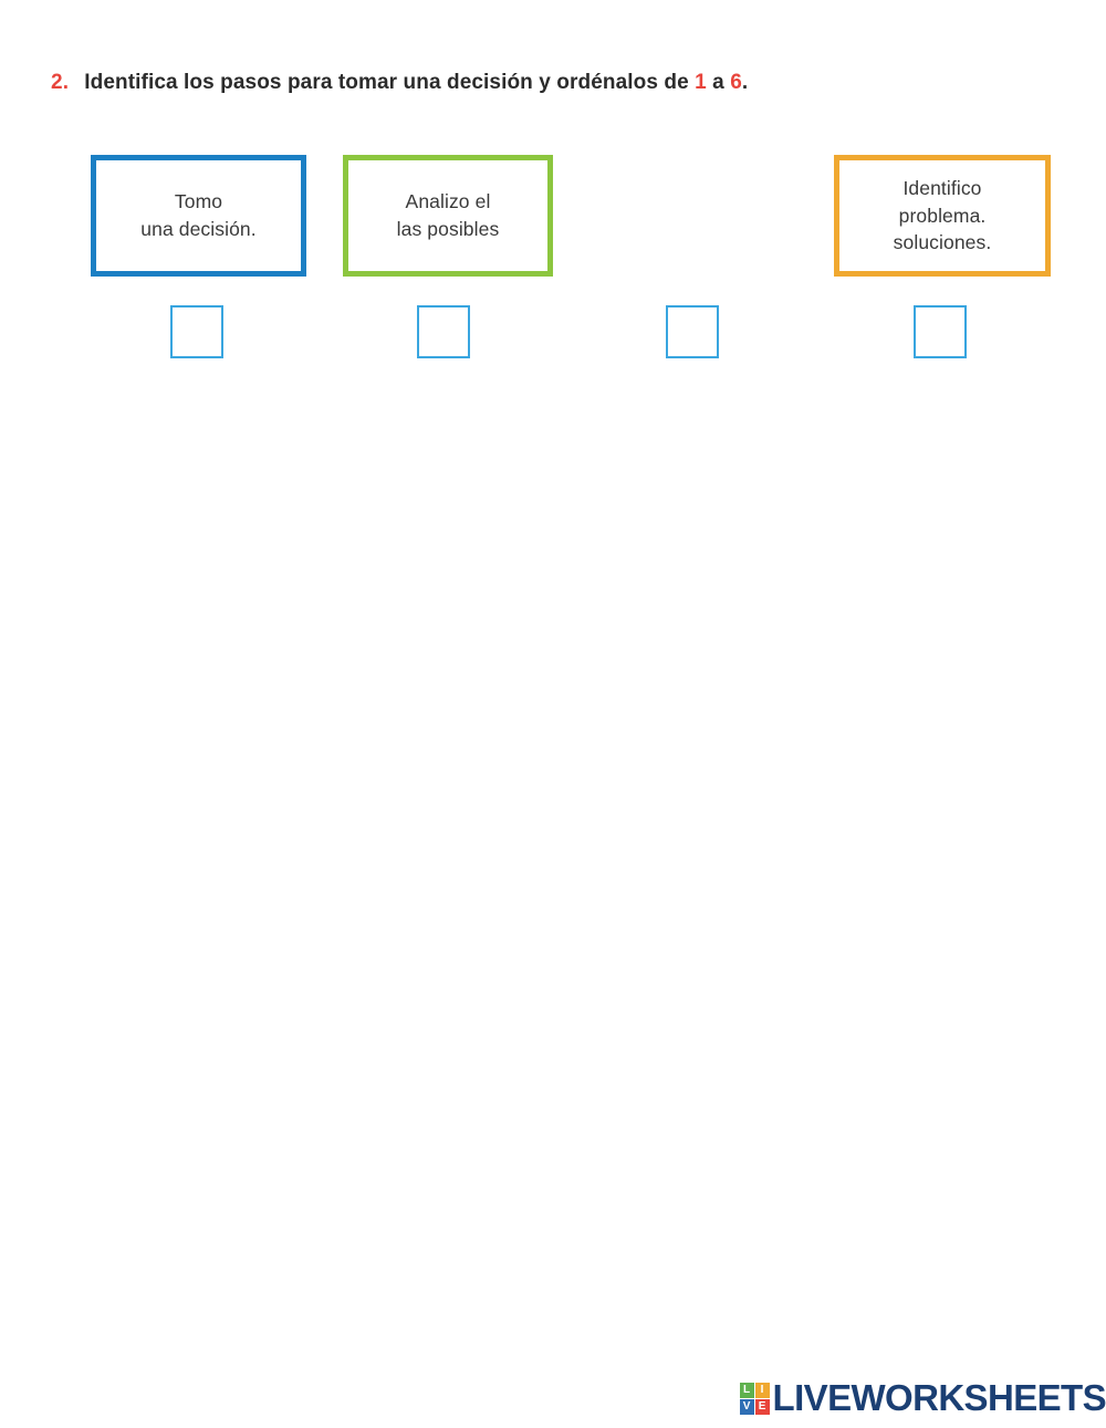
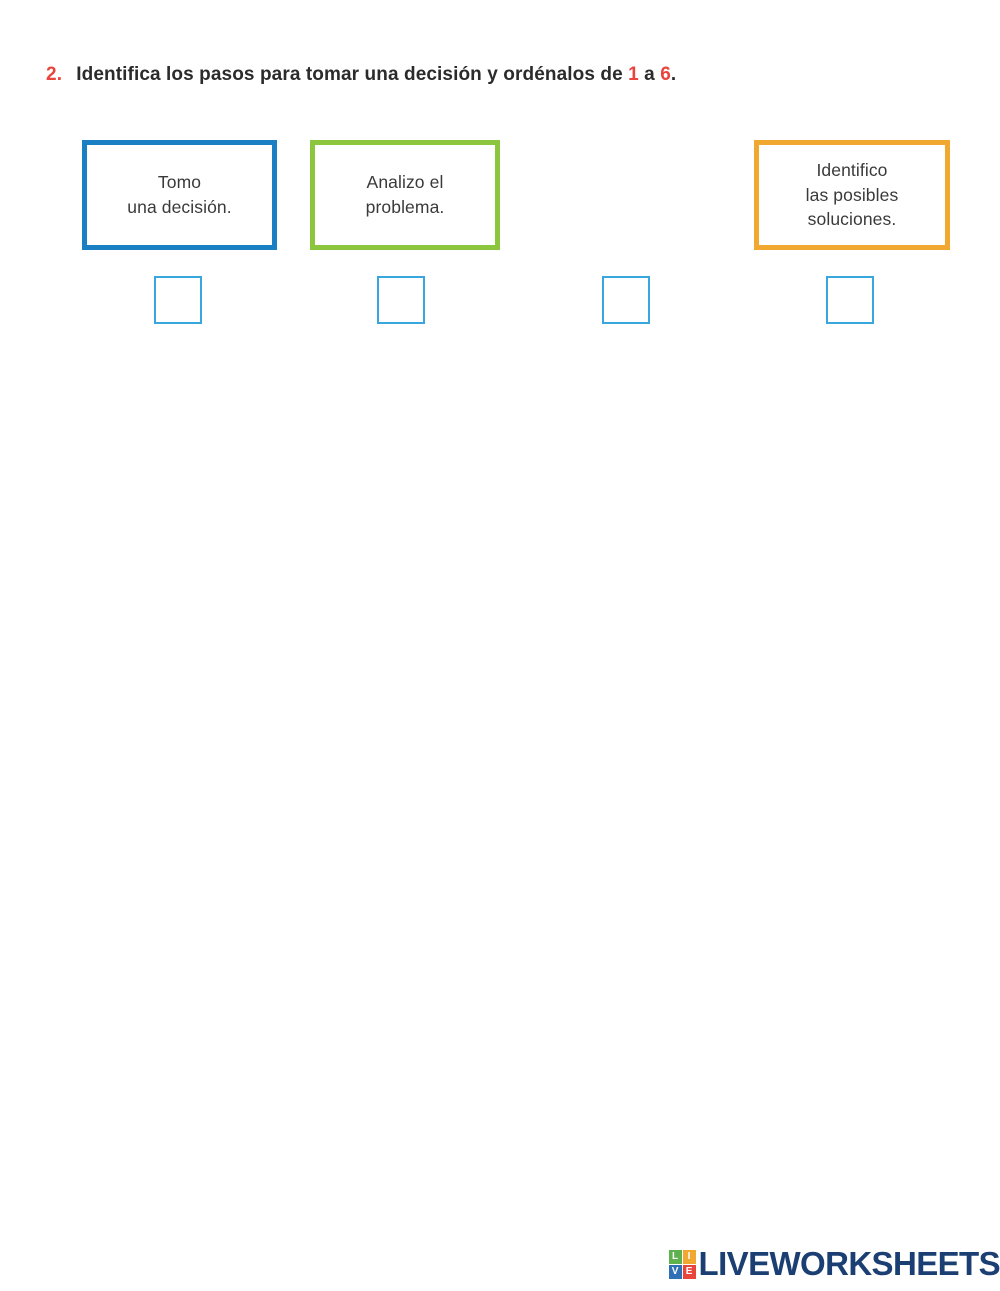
  2.
  Identifica los pasos para tomar una decisión y ordénalos de 1 a 6.
  Tomo
  una decisión.
  Analizo el
- las posibles
+ problema.
  Identifico
- problema.
+ las posibles
  soluciones.
  L
  I
  V
  E
  LIVEWORKSHEETS
